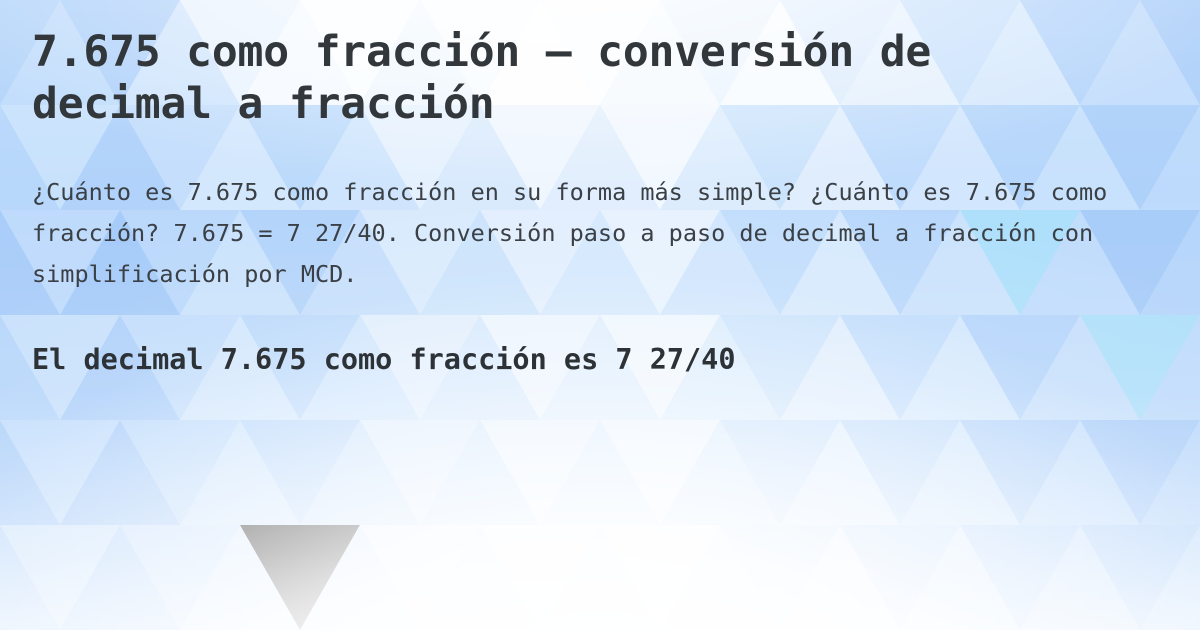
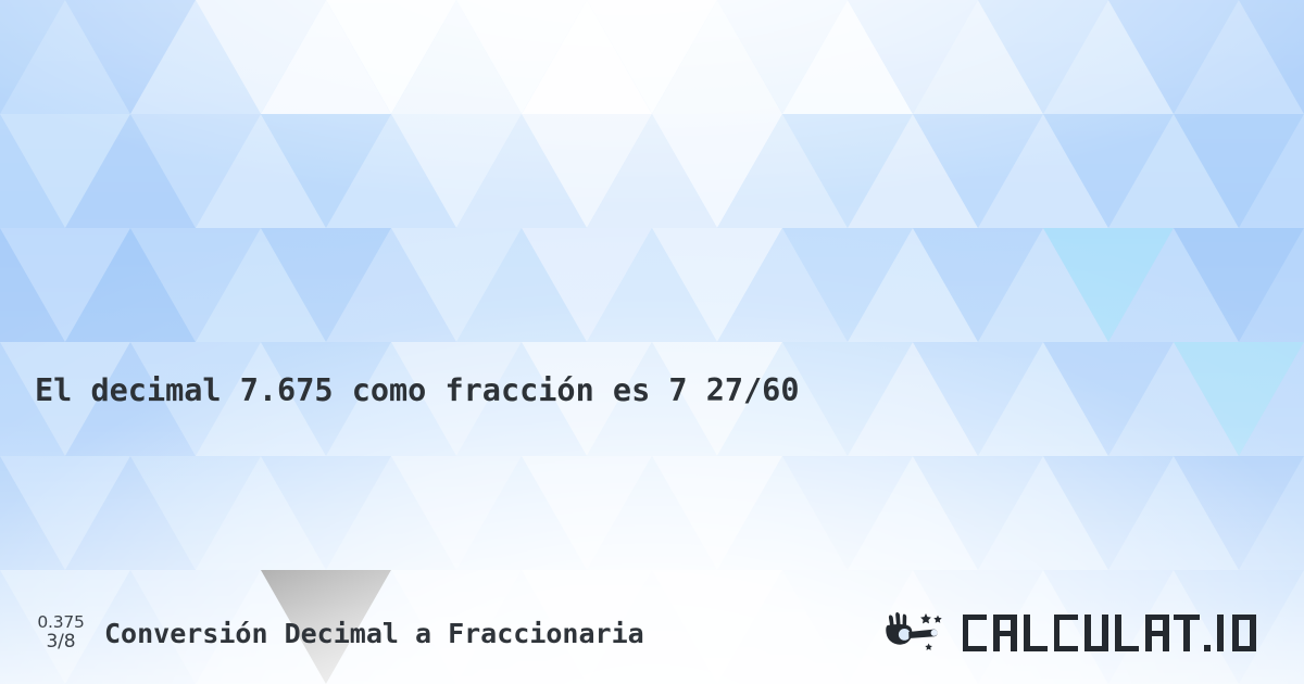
- 7.675 como fracción – conversión de decimal a fracción
- ¿Cuánto es 7.675 como fracción en su forma más simple? ¿Cuánto es 7.675 como fracción? 7.675 = 7 27/40. Conversión paso a paso de decimal a fracción con simplificación por MCD.
- El decimal 7.675 como fracción es 7 27/40
+ El decimal 7.675 como fracción es 7 27/60
+ 0.375
+ 3/8
+ Conversión Decimal a Fraccionaria
